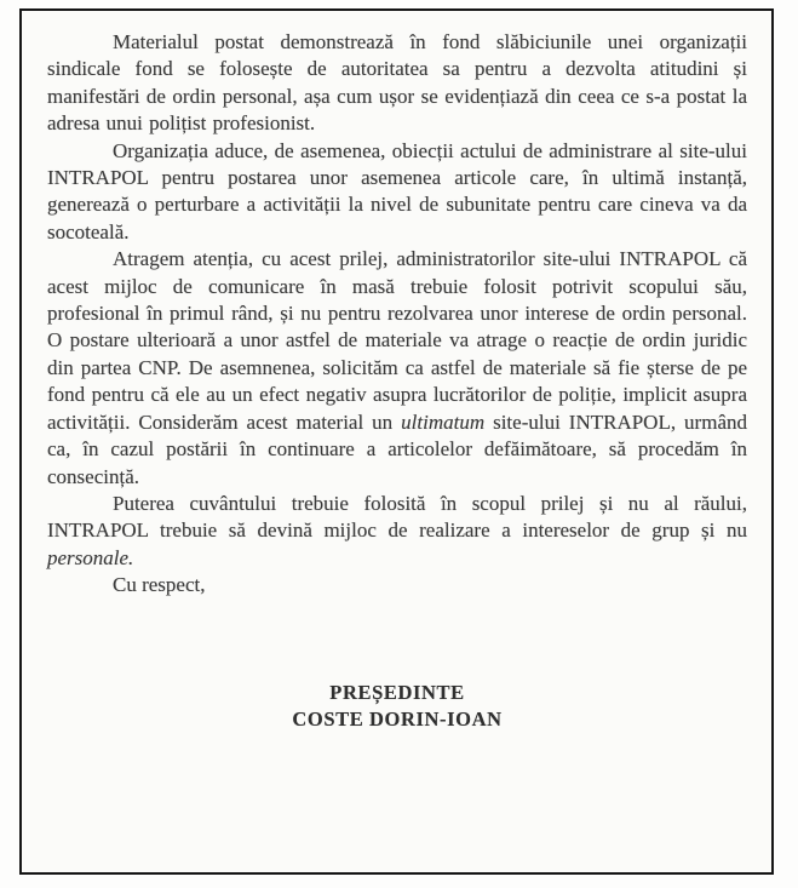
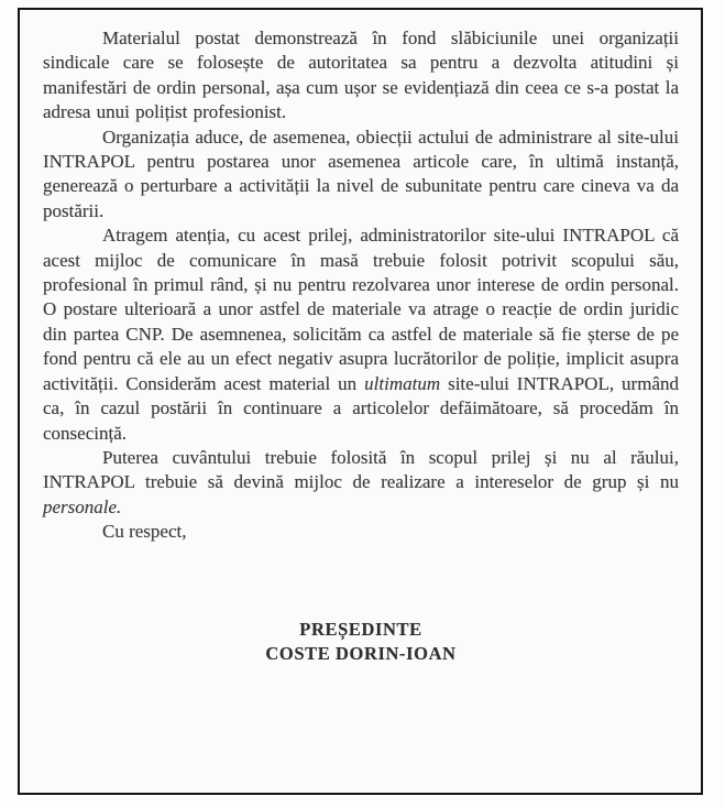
- Materialul postat demonstrează în fond slăbiciunile unei organizații sindicale fond se folosește de autoritatea sa pentru a dezvolta atitudini și manifestări de ordin personal, așa cum ușor se evidențiază din ceea ce s-a postat la adresa unui polițist profesionist.
+ Materialul postat demonstrează în fond slăbiciunile unei organizații sindicale care se folosește de autoritatea sa pentru a dezvolta atitudini și manifestări de ordin personal, așa cum ușor se evidențiază din ceea ce s-a postat la adresa unui polițist profesionist.
- Organizația aduce, de asemenea, obiecții actului de administrare al site-ului INTRAPOL pentru postarea unor asemenea articole care, în ultimă instanță, generează o perturbare a activității la nivel de subunitate pentru care cineva va da socoteală.
+ Organizația aduce, de asemenea, obiecții actului de administrare al site-ului INTRAPOL pentru postarea unor asemenea articole care, în ultimă instanță, generează o perturbare a activității la nivel de subunitate pentru care cineva va da postării.
  Atragem atenția, cu acest prilej, administratorilor site-ului INTRAPOL că acest mijloc de comunicare în masă trebuie folosit potrivit scopului său, profesional în primul rând, și nu pentru rezolvarea unor interese de ordin personal. O postare ulterioară a unor astfel de materiale va atrage o reacție de ordin juridic din partea CNP. De asemnenea, solicităm ca astfel de materiale să fie șterse de pe fond pentru că ele au un efect negativ asupra lucrătorilor de poliție, implicit asupra activității. Considerăm acest material un ultimatum site-ului INTRAPOL, urmând ca, în cazul postării în continuare a articolelor defăimătoare, să procedăm în consecință.
  Puterea cuvântului trebuie folosită în scopul prilej și nu al răului, INTRAPOL trebuie să devină mijloc de realizare a intereselor de grup și nu personale.
  Cu respect,
  PREȘEDINTE
  COSTE DORIN-IOAN
